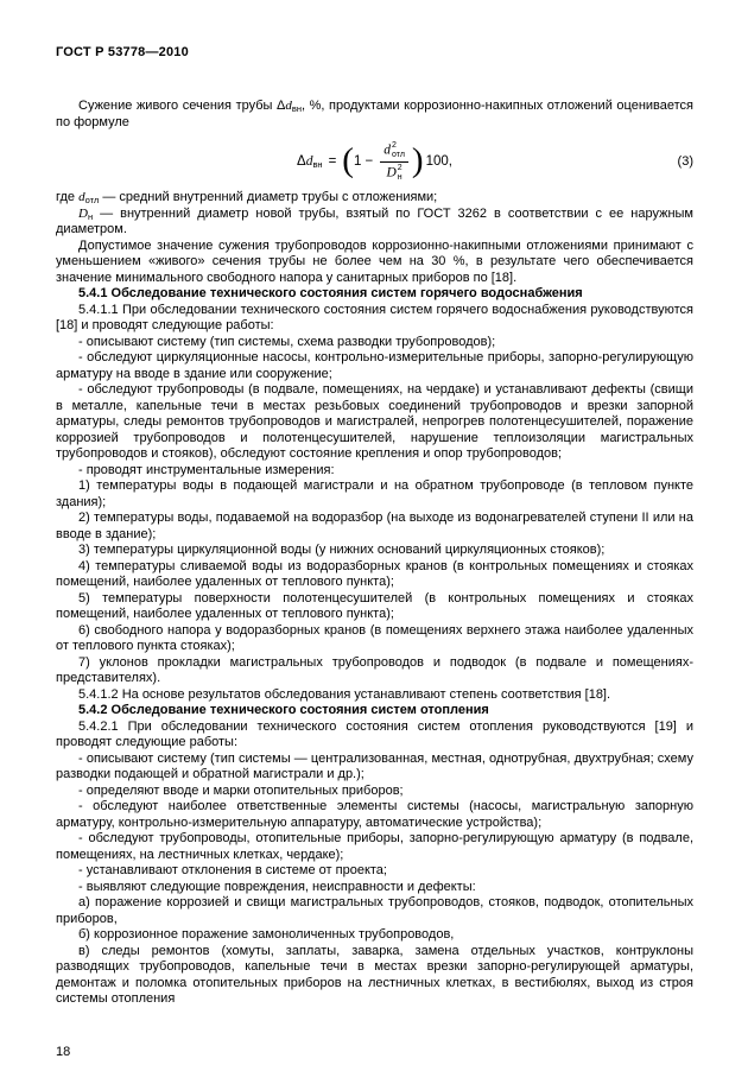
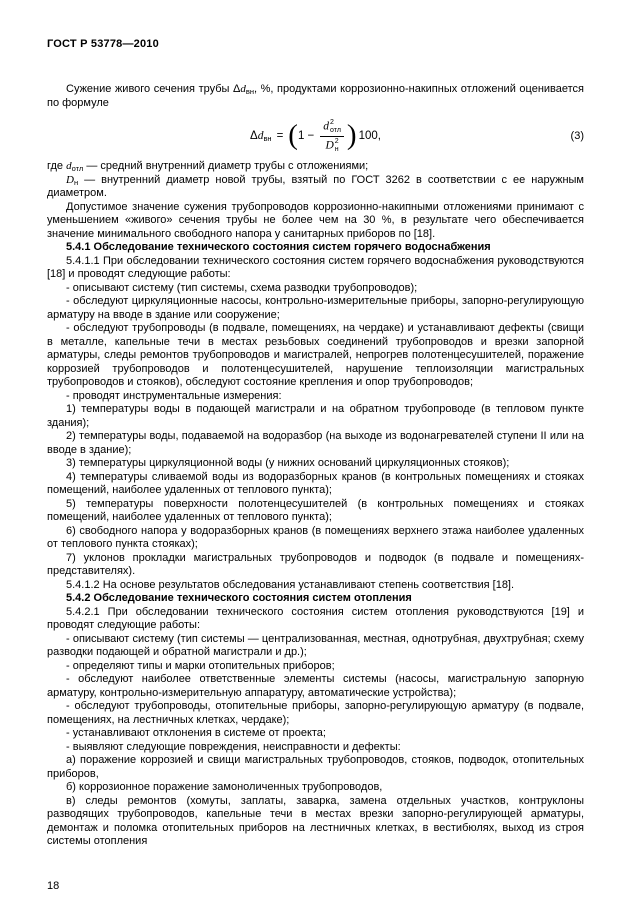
  ГОСТ Р 53778—2010
  Сужение живого сечения трубы Δdвн, %, продуктами коррозионно-накипных отложений оценивается по формуле
  Δdвн
  =
  (
  1 −
  d
  D
  )
  100,
  (3)
  где dотл — средний внутренний диаметр трубы с отложениями;
  Dн — внутренний диаметр новой трубы, взятый по ГОСТ 3262 в соответствии с ее наружным диаметром.
  Допустимое значение сужения трубопроводов коррозионно-накипными отложениями принимают с уменьшением «живого» сечения трубы не более чем на 30 %, в результате чего обеспечивается значение минимального свободного напора у санитарных приборов по [18].
  5.4.1 Обследование технического состояния систем горячего водоснабжения
  5.4.1.1 При обследовании технического состояния систем горячего водоснабжения руководствуются [18] и проводят следующие работы:
  - описывают систему (тип системы, схема разводки трубопроводов);
  - обследуют циркуляционные насосы, контрольно-измерительные приборы, запорно-регулирующую арматуру на вводе в здание или сооружение;
  - обследуют трубопроводы (в подвале, помещениях, на чердаке) и устанавливают дефекты (свищи в металле, капельные течи в местах резьбовых соединений трубопроводов и врезки запорной арматуры, следы ремонтов трубопроводов и магистралей, непрогрев полотенцесушителей, поражение коррозией трубопроводов и полотенцесушителей, нарушение теплоизоляции магистральных трубопроводов и стояков), обследуют состояние крепления и опор трубопроводов;
  - проводят инструментальные измерения:
  1) температуры воды в подающей магистрали и на обратном трубопроводе (в тепловом пункте здания);
  2) температуры воды, подаваемой на водоразбор (на выходе из водонагревателей ступени II или на вводе в здание);
  3) температуры циркуляционной воды (у нижних оснований циркуляционных стояков);
  4) температуры сливаемой воды из водоразборных кранов (в контрольных помещениях и стояках помещений, наиболее удаленных от теплового пункта);
  5) температуры поверхности полотенцесушителей (в контрольных помещениях и стояках помещений, наиболее удаленных от теплового пункта);
  6) свободного напора у водоразборных кранов (в помещениях верхнего этажа наиболее удаленных от теплового пункта стояках);
  7) уклонов прокладки магистральных трубопроводов и подводок (в подвале и помещениях-представителях).
  5.4.1.2 На основе результатов обследования устанавливают степень соответствия [18].
  5.4.2 Обследование технического состояния систем отопления
  5.4.2.1 При обследовании технического состояния систем отопления руководствуются [19] и проводят следующие работы:
  - описывают систему (тип системы — централизованная, местная, однотрубная, двухтрубная; схему разводки подающей и обратной магистрали и др.);
- - определяют вводе и марки отопительных приборов;
+ - определяют типы и марки отопительных приборов;
  - обследуют наиболее ответственные элементы системы (насосы, магистральную запорную арматуру, контрольно-измерительную аппаратуру, автоматические устройства);
  - обследуют трубопроводы, отопительные приборы, запорно-регулирующую арматуру (в подвале, помещениях, на лестничных клетках, чердаке);
  - устанавливают отклонения в системе от проекта;
  - выявляют следующие повреждения, неисправности и дефекты:
  а) поражение коррозией и свищи магистральных трубопроводов, стояков, подводок, отопительных приборов,
  б) коррозионное поражение замоноличенных трубопроводов,
  в) следы ремонтов (хомуты, заплаты, заварка, замена отдельных участков, контруклоны разводящих трубопроводов, капельные течи в местах врезки запорно-регулирующей арматуры, демонтаж и поломка отопительных приборов на лестничных клетках, в вестибюлях, выход из строя системы отопления
  18
